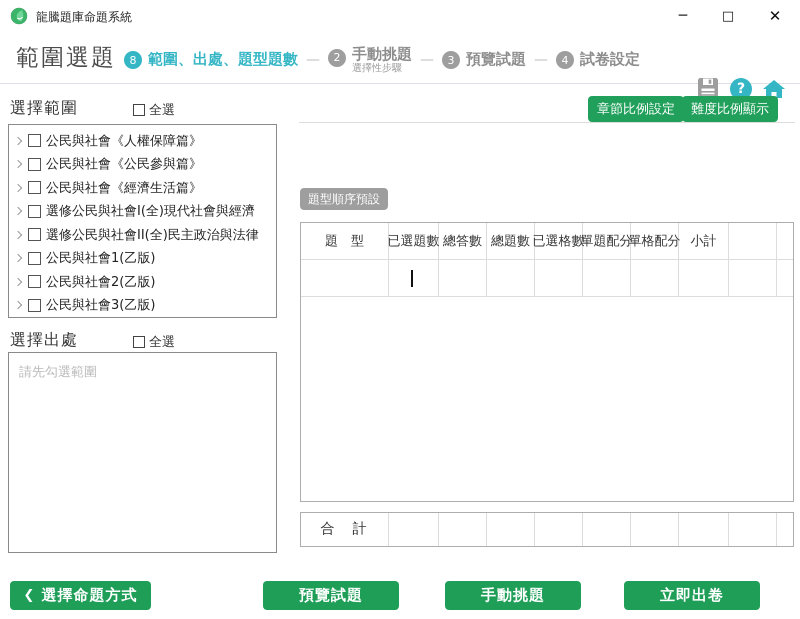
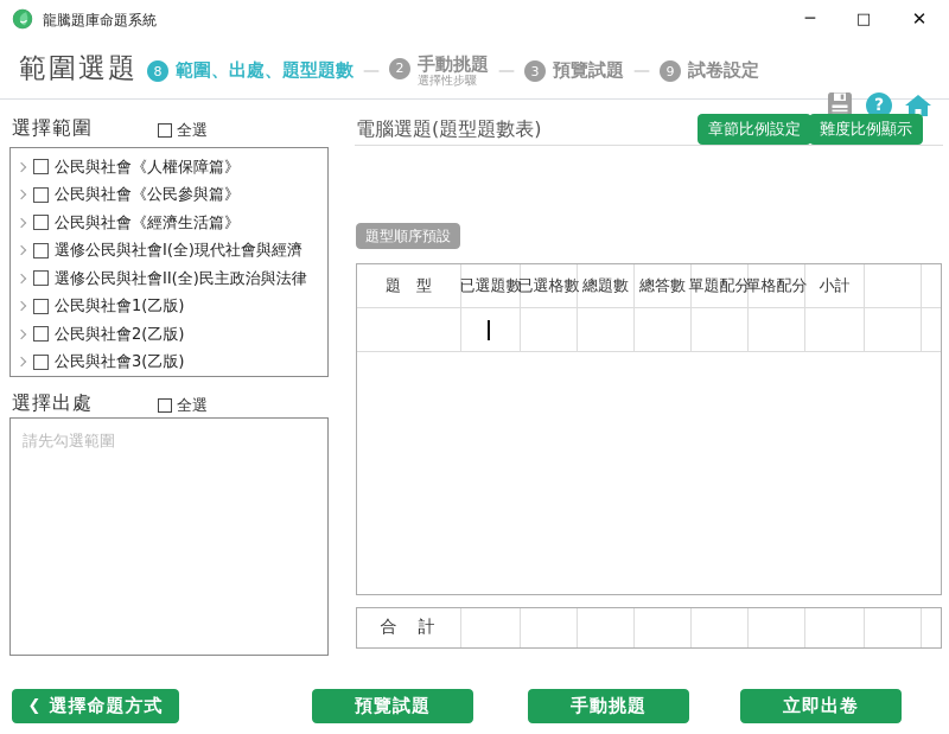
  龍騰題庫命題系統
  ─
  □
  ✕
  範圍選題
  8
  範圍、出處、題型題數
  —
  2
  手動挑題
  選擇性步驟
  —
  3
  預覽試題
  —
- 4
+ 9
  試卷設定
  ?
  選擇範圍
  全選
  公民與社會《人權保障篇》
  公民與社會《公民參與篇》
  公民與社會《經濟生活篇》
  選修公民與社會I(全)現代社會與經濟
  選修公民與社會II(全)民主政治與法律
  公民與社會1(乙版)
  公民與社會2(乙版)
  公民與社會3(乙版)
  選擇出處
  全選
  請先勾選範圍
+ 電腦選題(題型題數表)
  章節比例設定
  難度比例顯示
  題型順序預設
  題 型
  已選題數
- 總答數
+ 已選格數
  總題數
- 已選格數
+ 總答數
  單題配分
  單格配分
  小計
  合 計
  ❮
  選擇命題方式
  預覽試題
  手動挑題
  立即出卷
